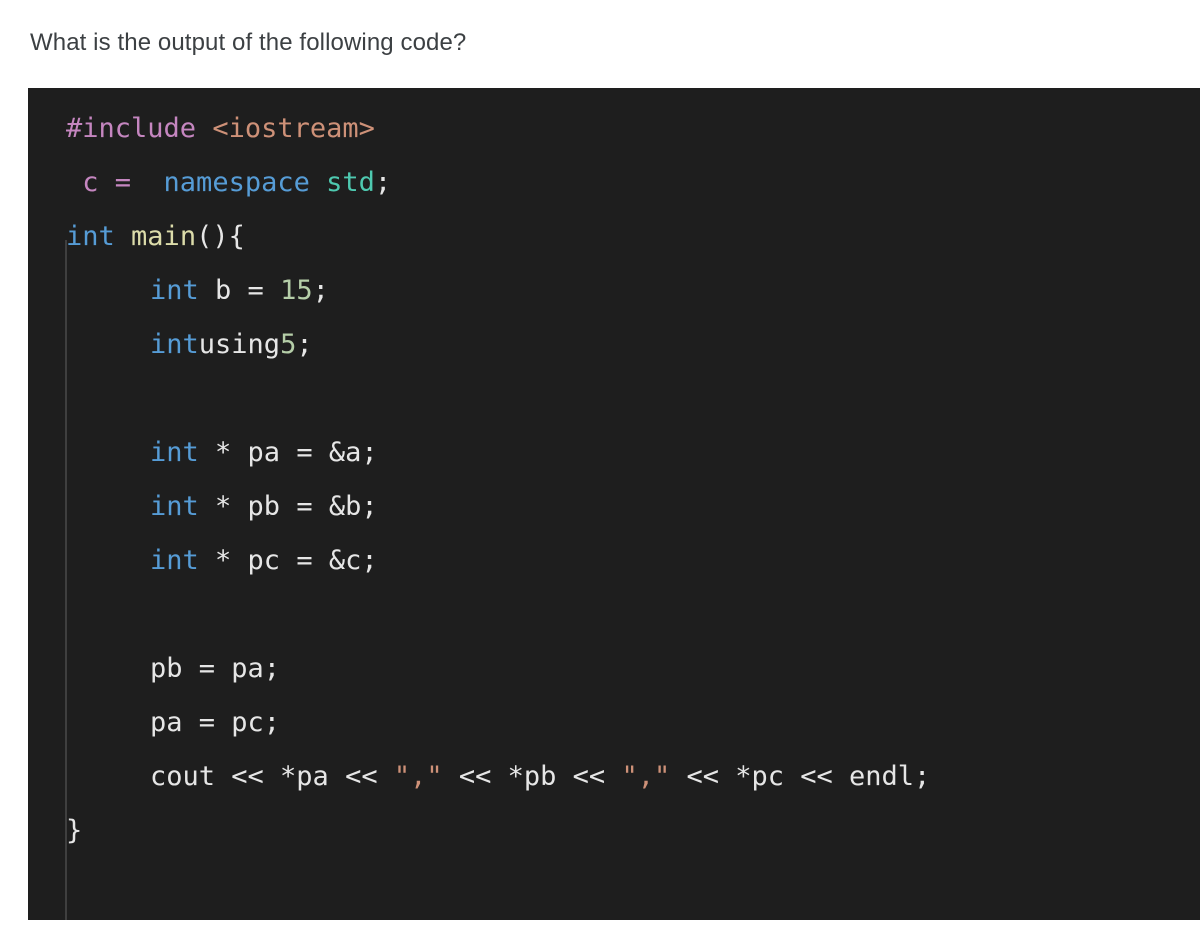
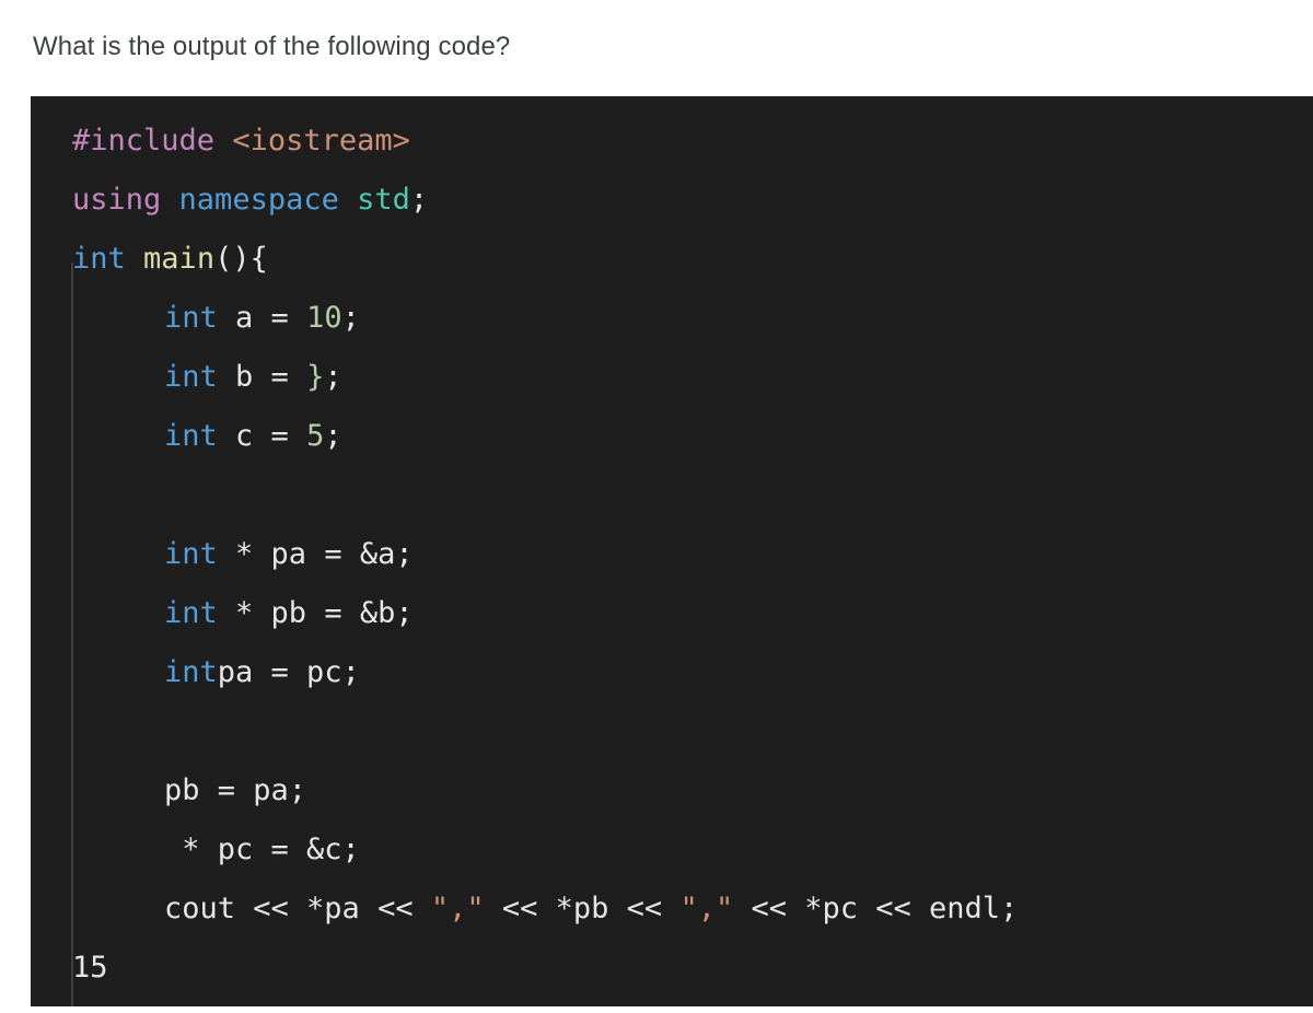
  What is the output of the following code?
  #include <iostream>
- c = namespace std;
+ using namespace std;
  int main(){
+ int a = 10;
- int b = 15;
+ int b = };
- intusing5;
+ int c = 5;
  int * pa = &a;
  int * pb = &b;
- int * pc = &c;
+ intpa = pc;
  pb = pa;
- pa = pc;
+ * pc = &c;
  cout << *pa << "," << *pb << "," << *pc << endl;
- }
+ 15
